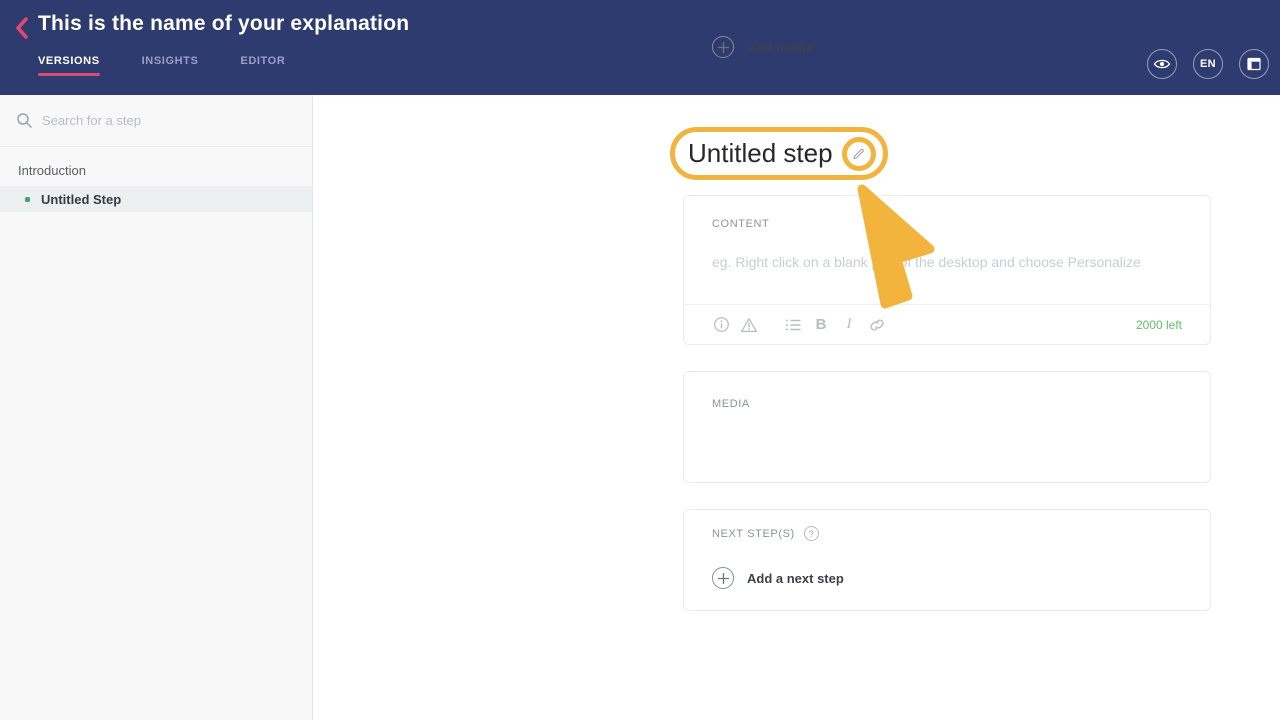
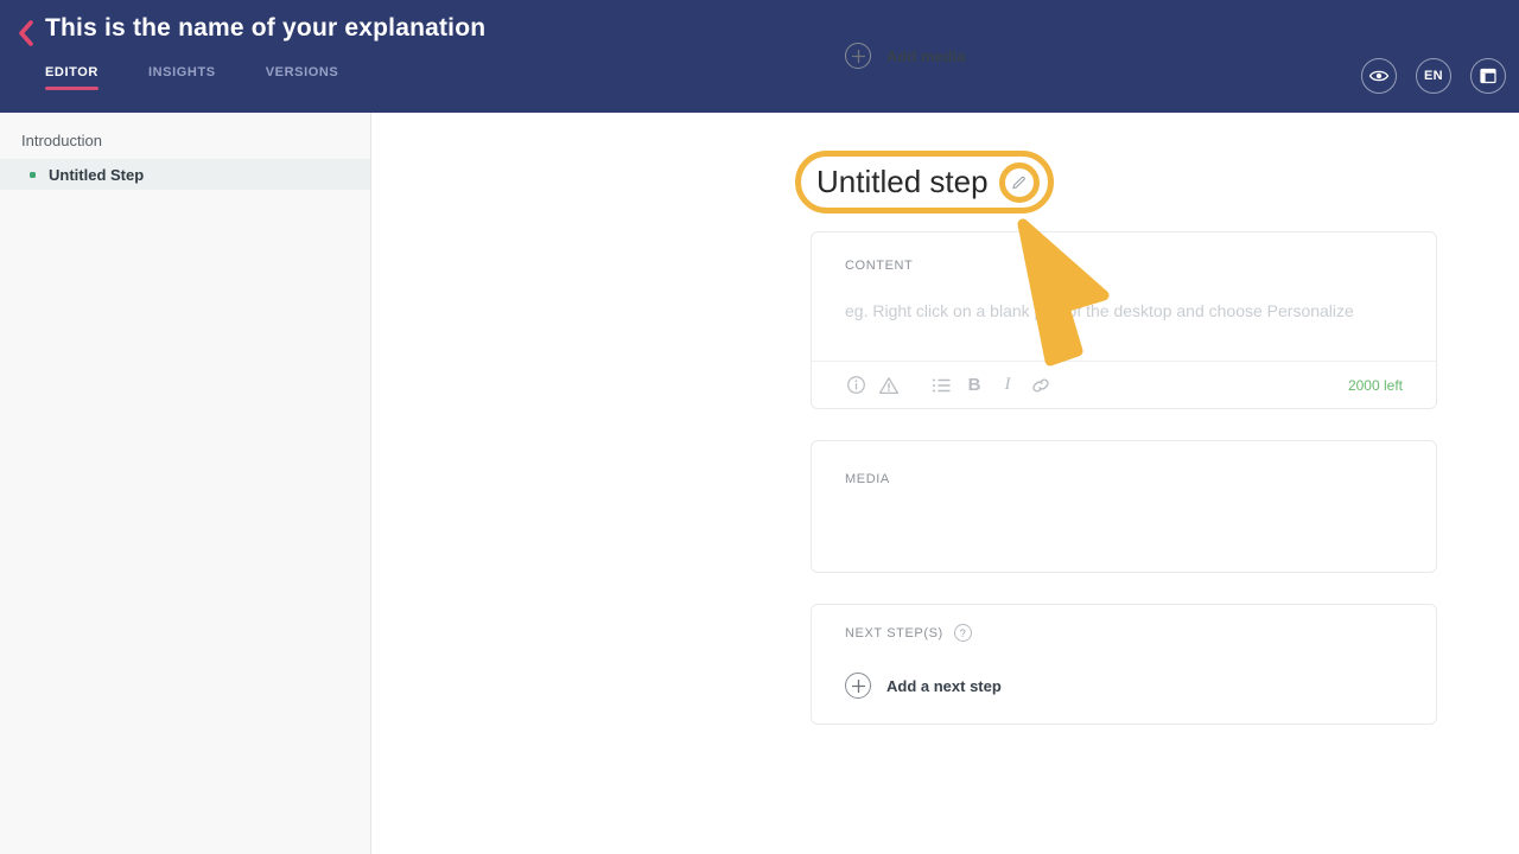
  This is the name of your explanation
- VERSIONS
+ EDITOR
  INSIGHTS
- EDITOR
+ VERSIONS
  EN
- Search for a step
  Introduction
  Untitled Step
  Untitled step
  CONTENT
  eg. Right click on a blank of the desktop and choose Personalize
  B
  I
  2000 left
  MEDIA
  Add media
  NEXT STEP(S)
  ?
  Add a next step
